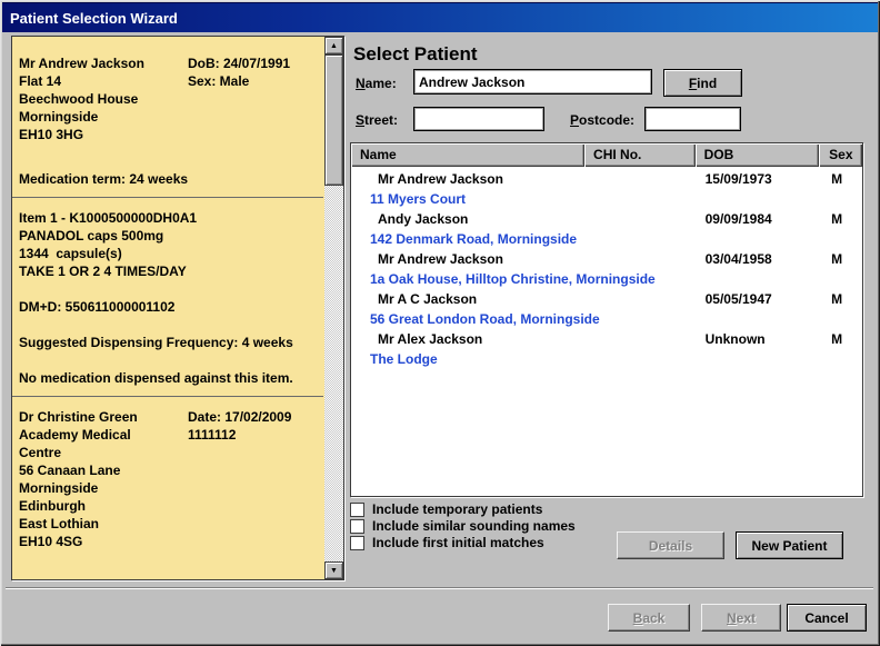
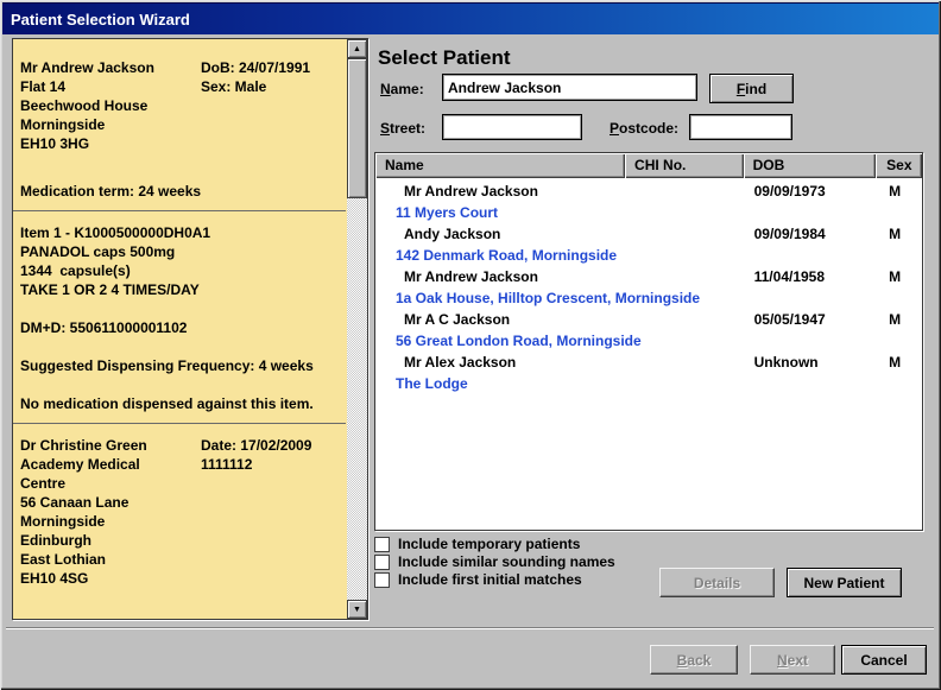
  Patient Selection Wizard
  Mr Andrew Jackson
  Flat 14
  Beechwood House
  Morningside
  EH10 3HG
  DoB: 24/07/1991
  Sex: Male
  Medication term: 24 weeks
  Item 1 - K1000500000DH0A1
  PANADOL caps 500mg
  1344 capsule(s)
  TAKE 1 OR 2 4 TIMES/DAY
  DM+D: 550611000001102
  Suggested Dispensing Frequency: 4 weeks
  No medication dispensed against this item.
  Dr Christine Green
  Academy Medical
  Centre
  56 Canaan Lane
  Morningside
  Edinburgh
  East Lothian
  EH10 4SG
  Date: 17/02/2009
  1111112
  Select Patient
  Name:
  Andrew Jackson
  Find
  Street:
  Postcode:
  Name
  CHI No.
  DOB
  Sex
  Mr Andrew Jackson
- 15/09/1973
+ 09/09/1973
  M
  11 Myers Court
  Andy Jackson
  09/09/1984
  M
  142 Denmark Road, Morningside
  Mr Andrew Jackson
- 03/04/1958
+ 11/04/1958
  M
- 1a Oak House, Hilltop Christine, Morningside
+ 1a Oak House, Hilltop Crescent, Morningside
  Mr A C Jackson
  05/05/1947
  M
  56 Great London Road, Morningside
  Mr Alex Jackson
  Unknown
  M
  The Lodge
  Include temporary patients
  Include similar sounding names
  Include first initial matches
  Details
  New Patient
  Back
  Next
  Cancel
